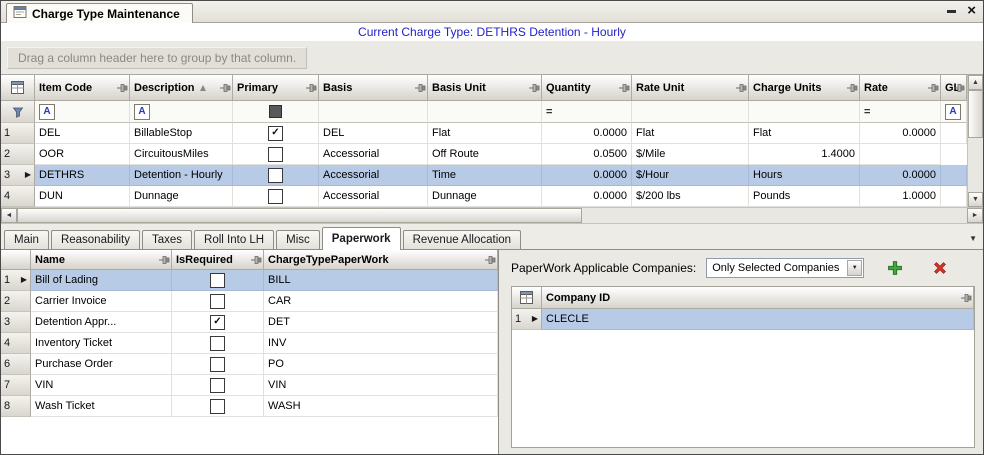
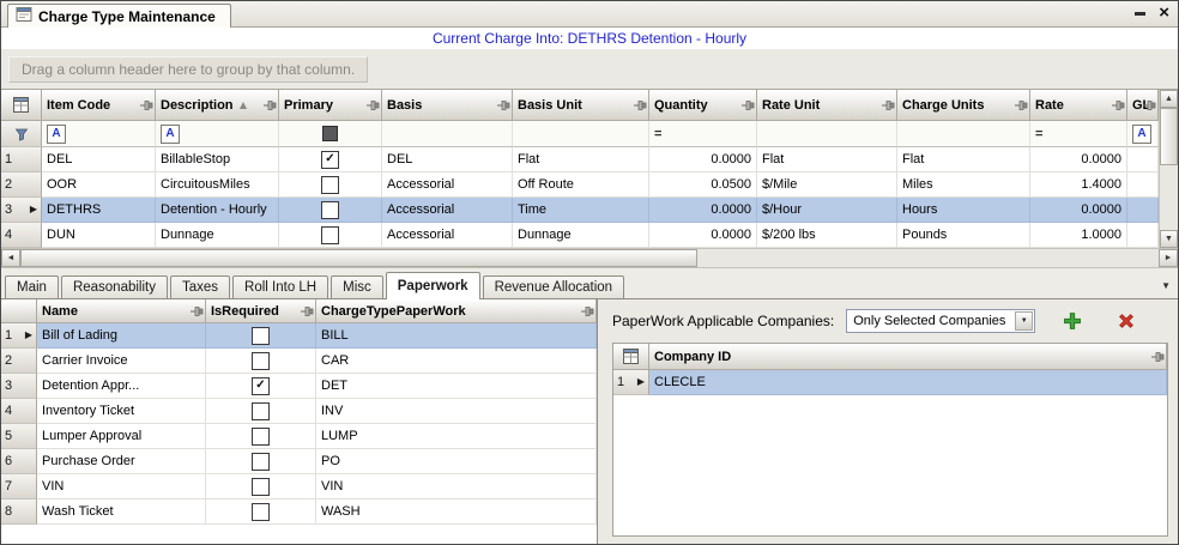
  Charge Type Maintenance
  ×
- Current Charge Type: DETHRS Detention - Hourly
+ Current Charge Into: DETHRS Detention - Hourly
  Drag a column header here to group by that column.
  Item Code
  Description
  Primary
  Basis
  Basis Unit
  Quantity
  Rate Unit
  Charge Units
  Rate
  A
  A
  =
  =
  A
  1
  DEL
  BillableStop
  ✓
  DEL
  Flat
  0.0000
  Flat
  Flat
  0.0000
  2
  OOR
  CircuitousMiles
  Accessorial
  Off Route
  0.0500
  $/Mile
+ Miles
  1.4000
  3
  ▶
  DETHRS
  Detention - Hourly
  Accessorial
  Time
  0.0000
  $/Hour
  Hours
  0.0000
  4
  DUN
  Dunnage
  Accessorial
  Dunnage
  0.0000
  $/200 lbs
  Pounds
  1.0000
  Main
  Reasonability
  Taxes
  Roll Into LH
  Misc
  Paperwork
  Revenue Allocation
  ▼
  Name
  IsRequired
  ChargeTypePaperWork
  1
  ▶
  Bill of Lading
  BILL
  2
  Carrier Invoice
  CAR
  3
  Detention Appr...
  ✓
  DET
  4
  Inventory Ticket
  INV
+ 5
+ Lumper Approval
+ LUMP
  6
  Purchase Order
  PO
  7
  VIN
  VIN
  8
  Wash Ticket
  WASH
  PaperWork Applicable Companies:
  Only Selected Companies
  Company ID
  1
  ▶
  CLECLE
